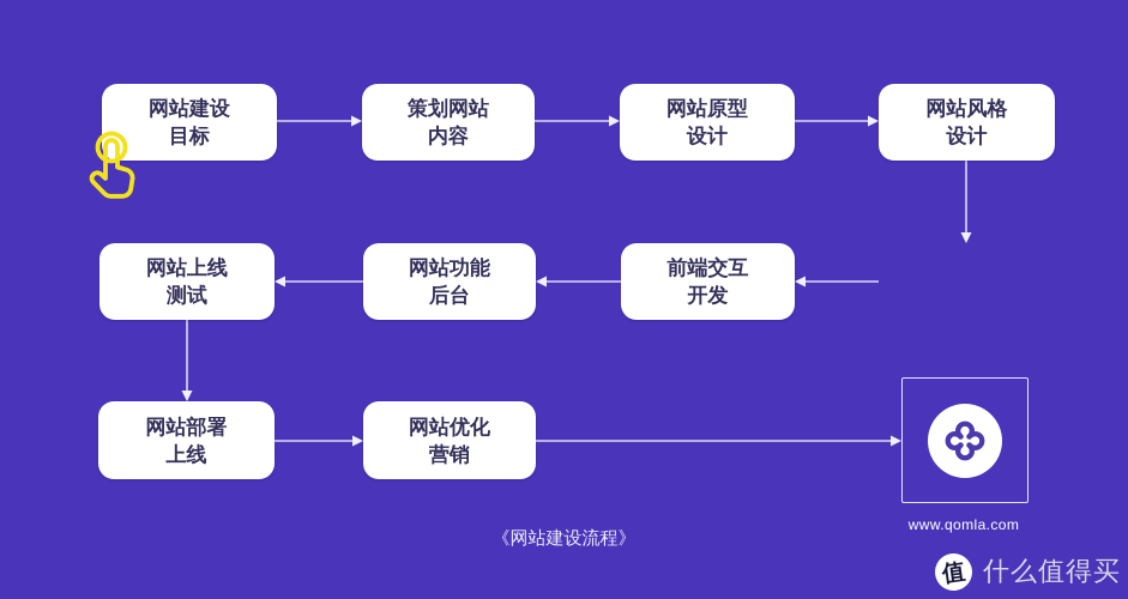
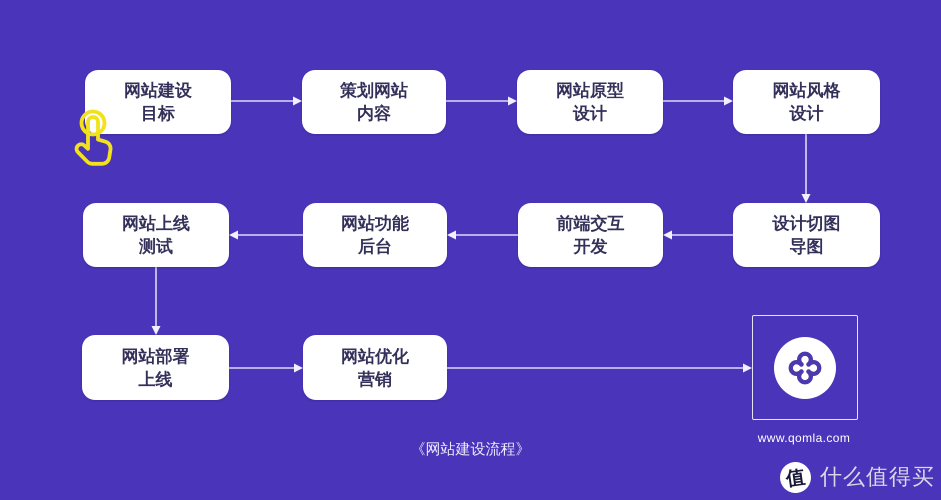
  网站建设
  目标
  策划网站
  内容
  网站原型
  设计
  网站风格
  设计
  网站上线
  测试
  网站功能
  后台
  前端交互
  开发
+ 设计切图
+ 导图
  网站部署
  上线
  网站优化
  营销
  www.qomla.com
  《网站建设流程》
  什么值得买
